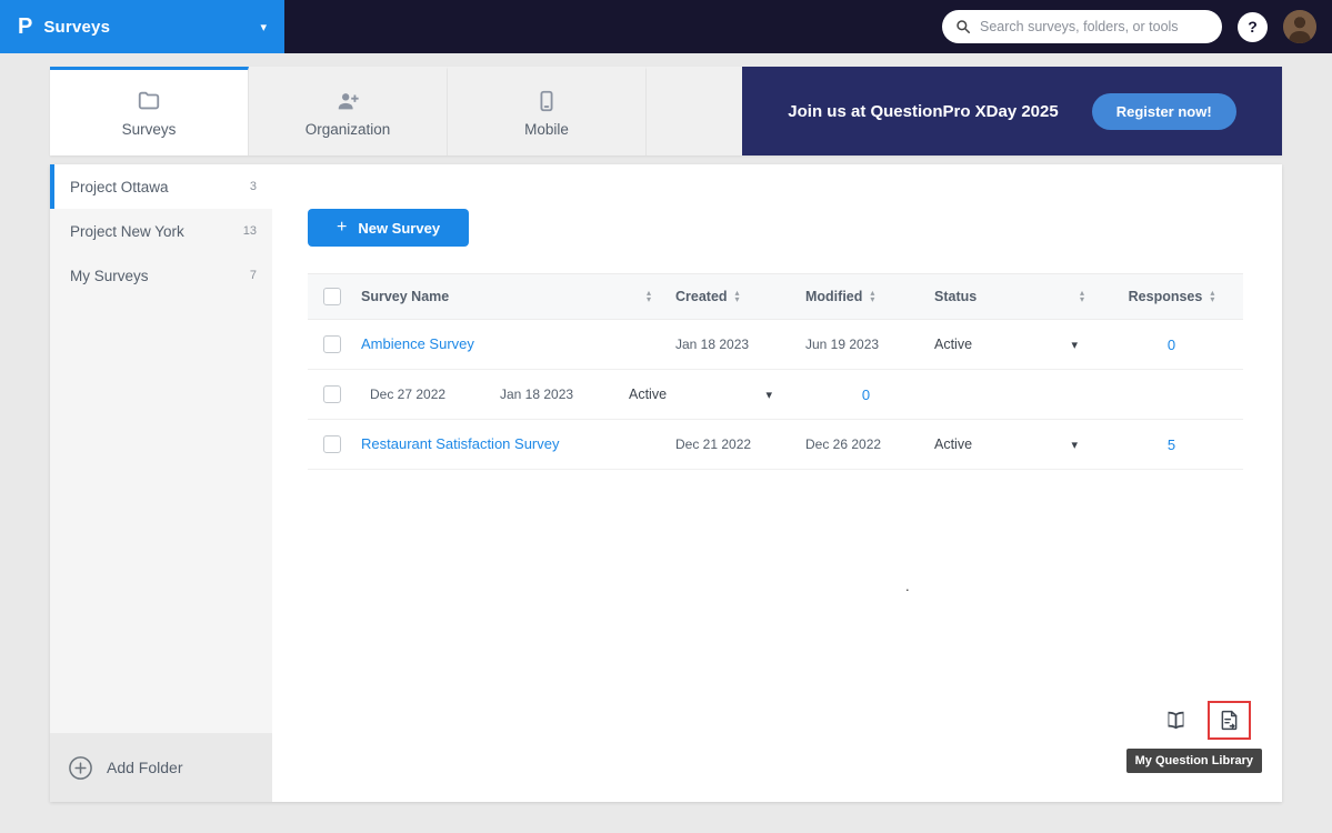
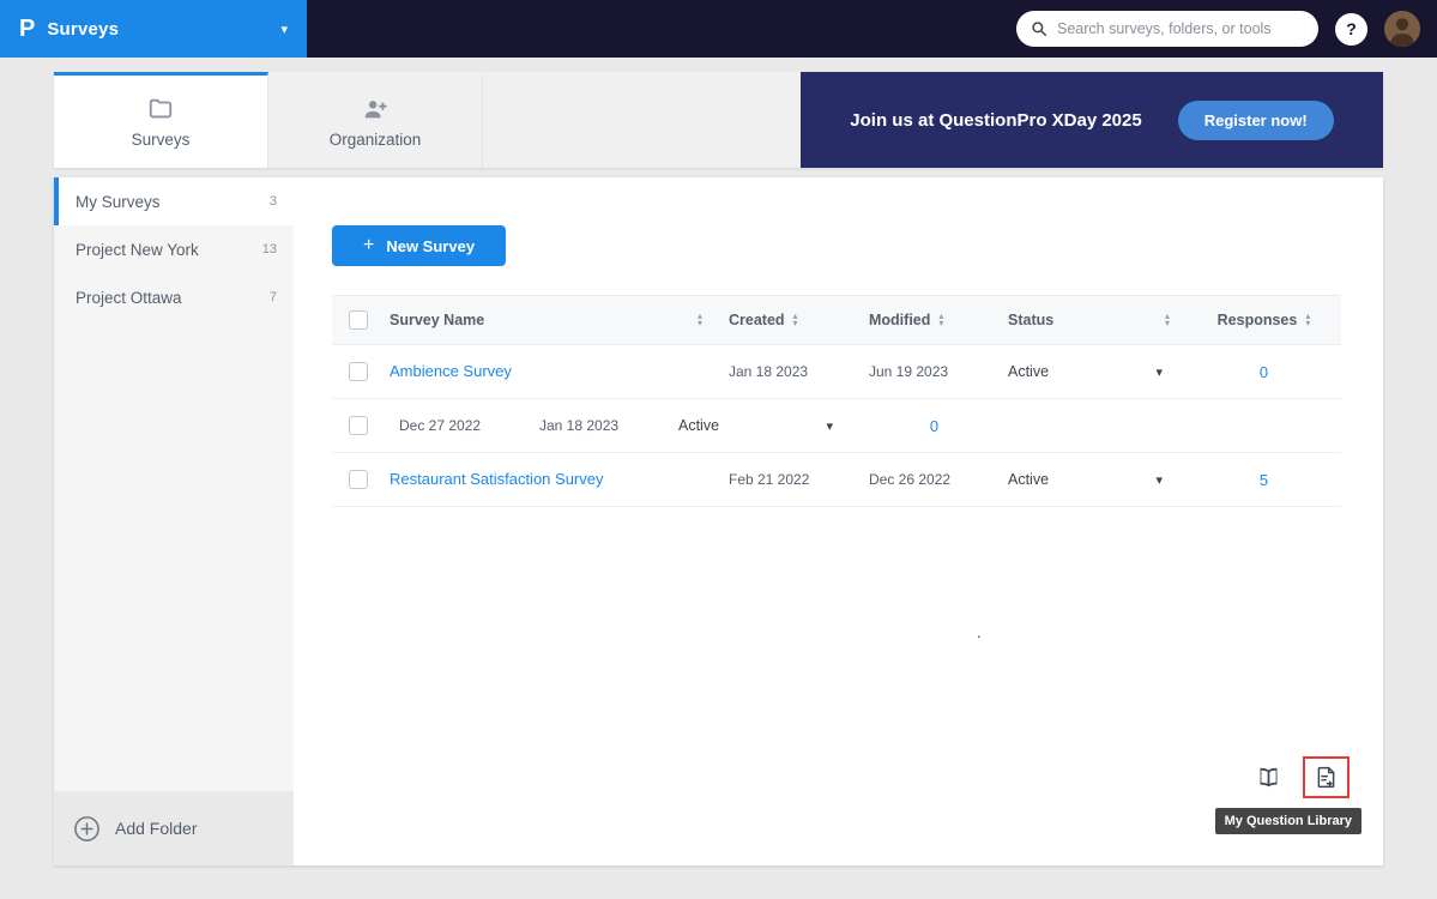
  P
  Surveys
  ▾
  Search surveys, folders, or tools
  ?
  Surveys
  Organization
- Mobile
  Join us at QuestionPro XDay 2025
  Register now!
- Project Ottawa
+ My Surveys
  3
  Project New York
  13
- My Surveys
+ Project Ottawa
  7
  Add Folder
  +
  New Survey
  Survey Name
  ▴
  ▾
  Created
  ▴
  ▾
  Modified
  ▴
  ▾
  Status
  ▴
  ▾
  Responses
  ▴
  ▾
  Ambience Survey
  Jan 18 2023
  Jun 19 2023
  Active
  ▾
  0
  Dec 27 2022
  Jan 18 2023
  Active
  ▾
  0
  Restaurant Satisfaction Survey
- Dec 21 2022
+ Feb 21 2022
  Dec 26 2022
  Active
  ▾
  5
  .
  My Question Library
